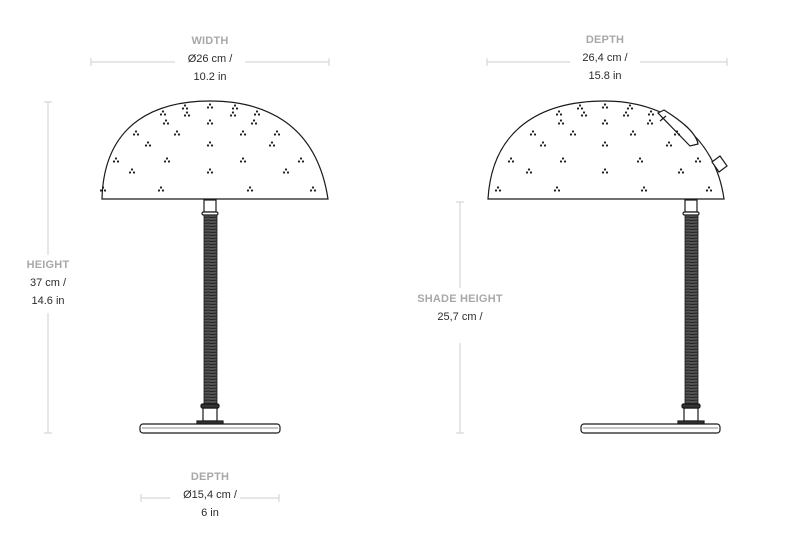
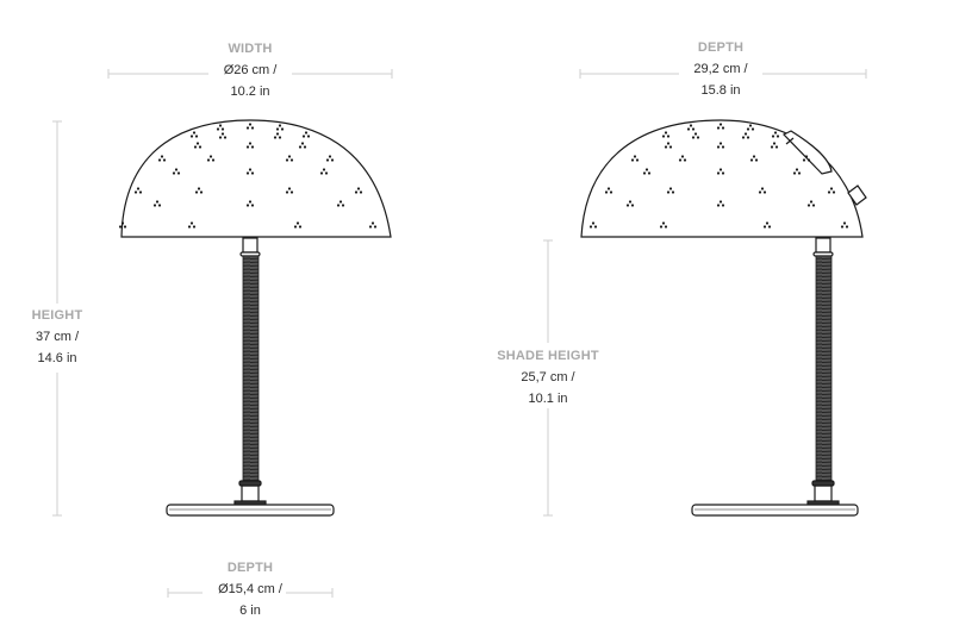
  WIDTH
  Ø26 cm /
  10.2 in
  DEPTH
- 26,4 cm /
+ 29,2 cm /
  15.8 in
  HEIGHT
  37 cm /
  14.6 in
  SHADE HEIGHT
  25,7 cm /
+ 10.1 in
  DEPTH
  Ø15,4 cm /
  6 in
